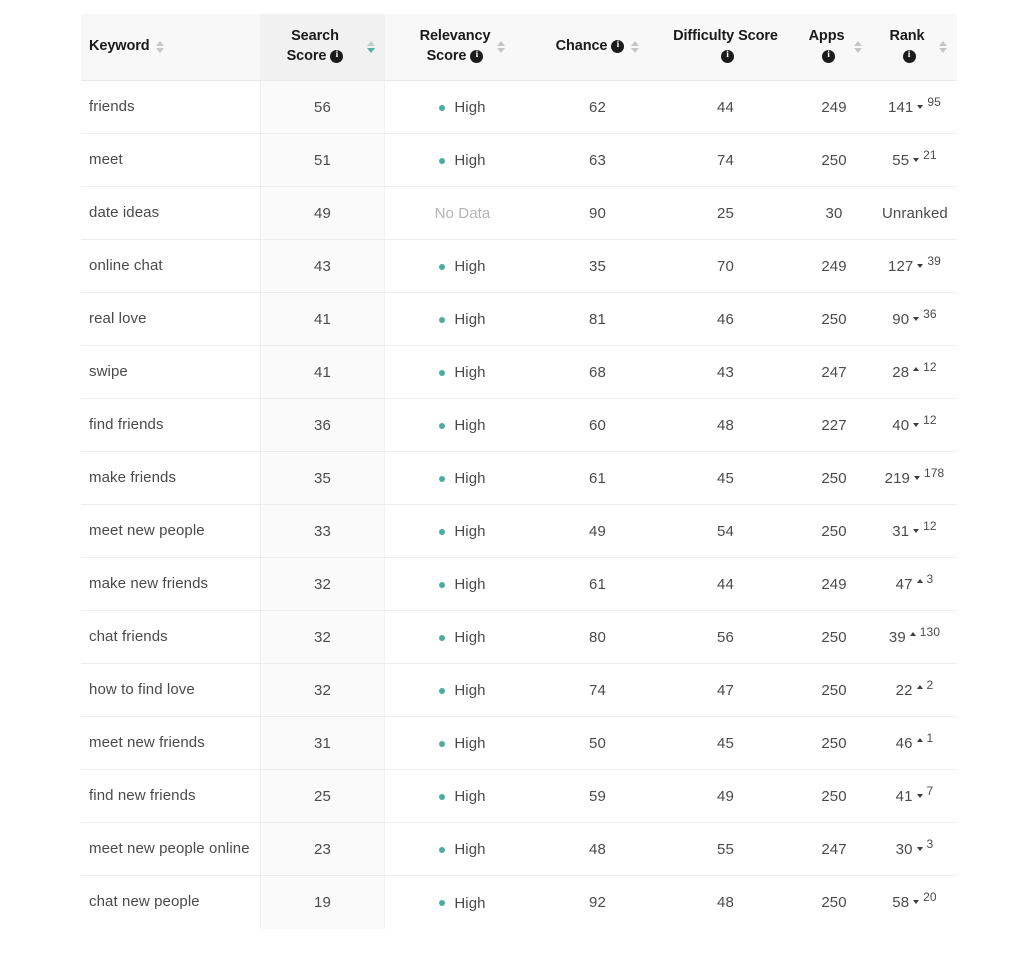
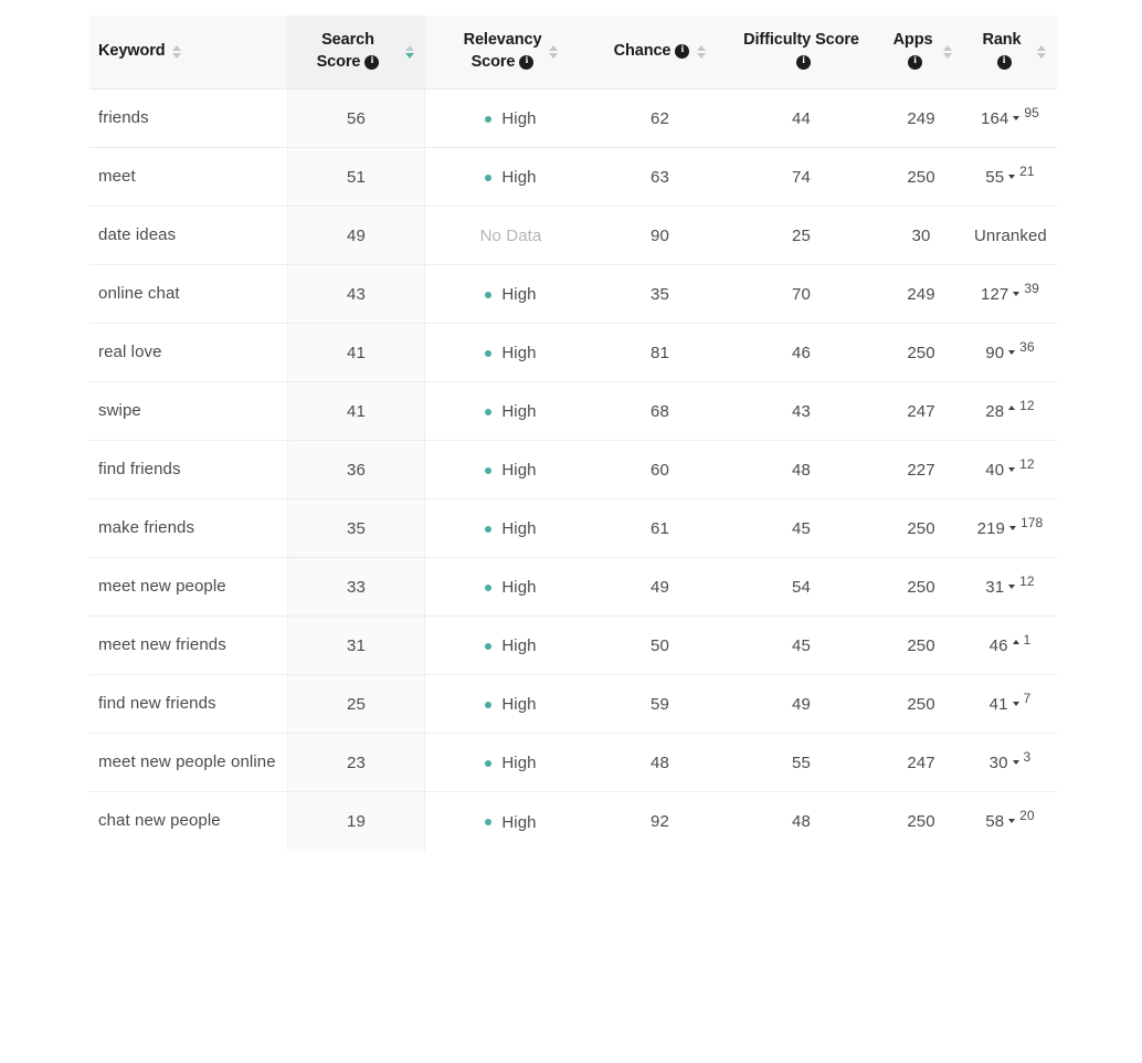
  Keyword	Search Score i	Relevancy Score i	Chance i	Difficulty Scorei	Appsi	Ranki
- friends	56	High	62	44	249	141 95
+ friends	56	High	62	44	249	164 95
  meet	51	High	63	74	250	55 21
  date ideas	49	No Data	90	25	30	Unranked
  online chat	43	High	35	70	249	127 39
  real love	41	High	81	46	250	90 36
  swipe	41	High	68	43	247	28 12
  find friends	36	High	60	48	227	40 12
  make friends	35	High	61	45	250	219 178
  meet new people	33	High	49	54	250	31 12
- make new friends	32	High	61	44	249	47 3
- chat friends	32	High	80	56	250	39 130
- how to find love	32	High	74	47	250	22 2
  meet new friends	31	High	50	45	250	46 1
  find new friends	25	High	59	49	250	41 7
  meet new people online	23	High	48	55	247	30 3
  chat new people	19	High	92	48	250	58 20
